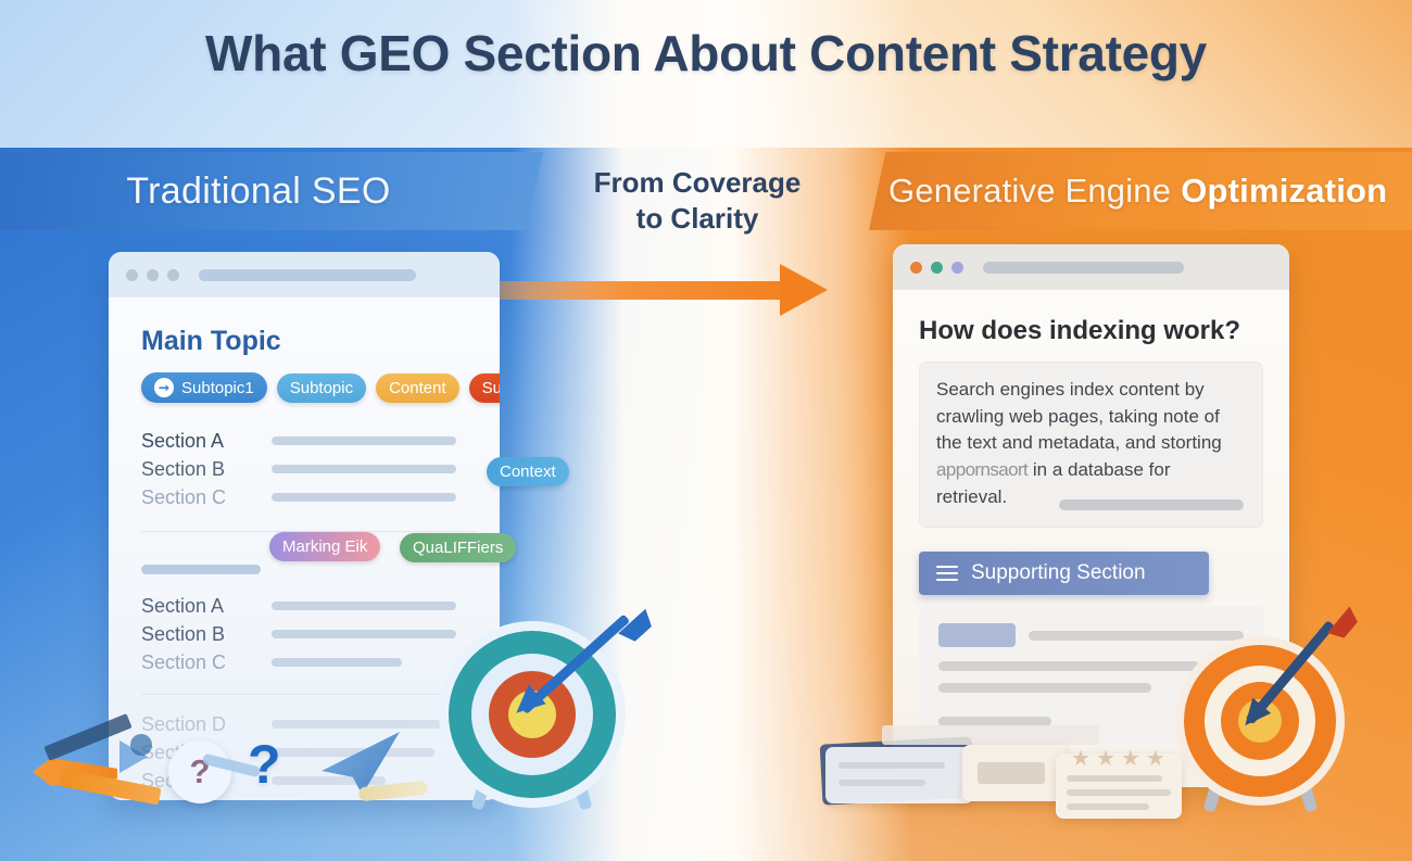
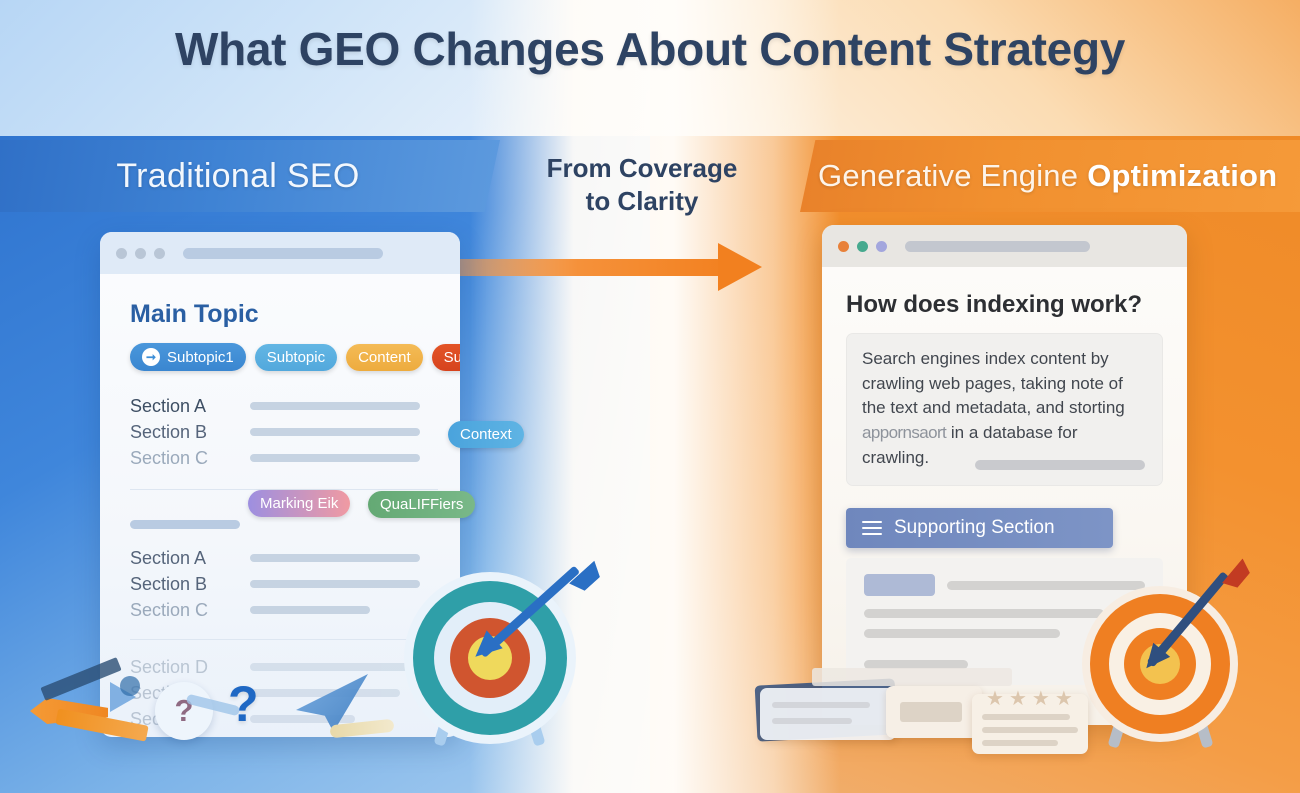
- What GEO Section About Content Strategy
+ What GEO Changes About Content Strategy
  Traditional SEO
  Generative Engine
  Optimization
  From Coverage
  to Clarity
  Main Topic
  ➞
  Subtopic1
  Subtopic
  Content
  Section A
  Section B
  Section C
  Section A
  Section B
  Section C
  Section D
  Context
  Marking Eik
  QuaLIFFiers
  How does indexing work?
- Search engines index content by crawling web pages, taking note of the text and metadata, and storting appornsaort in a database for retrieval.
+ Search engines index content by crawling web pages, taking note of the text and metadata, and storting appornsaort in a database for crawling.
  Supporting Section
  ?
  ?
  ★
  ★
  ★
  ★
